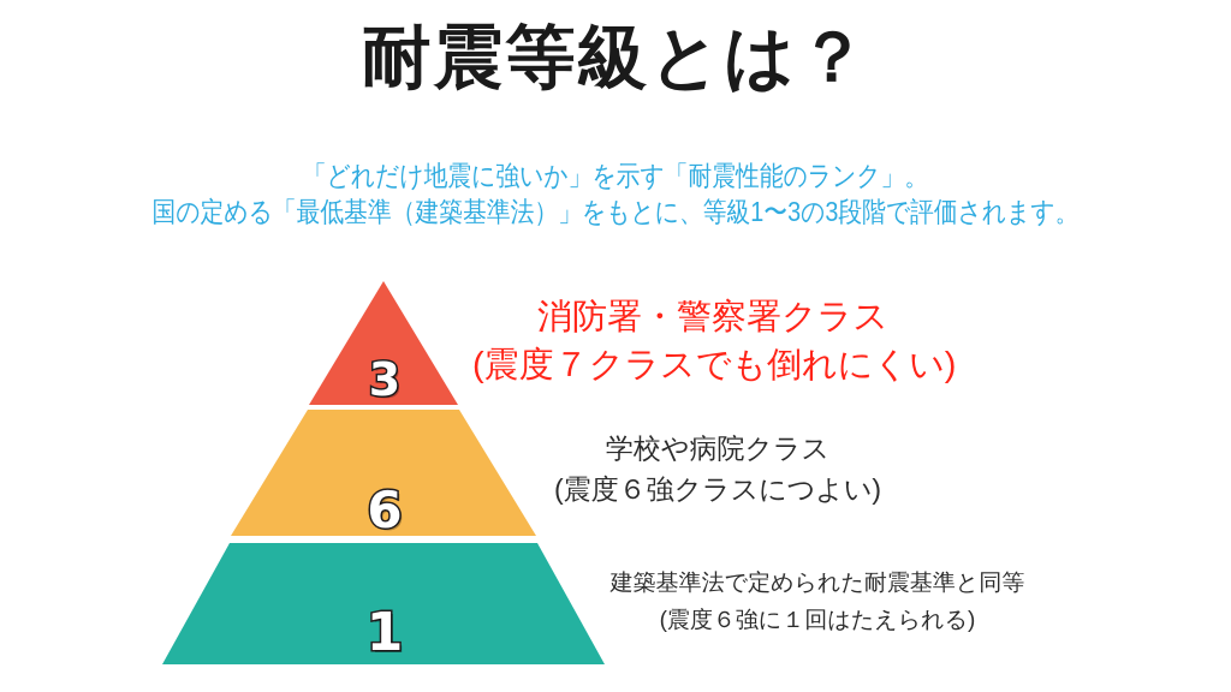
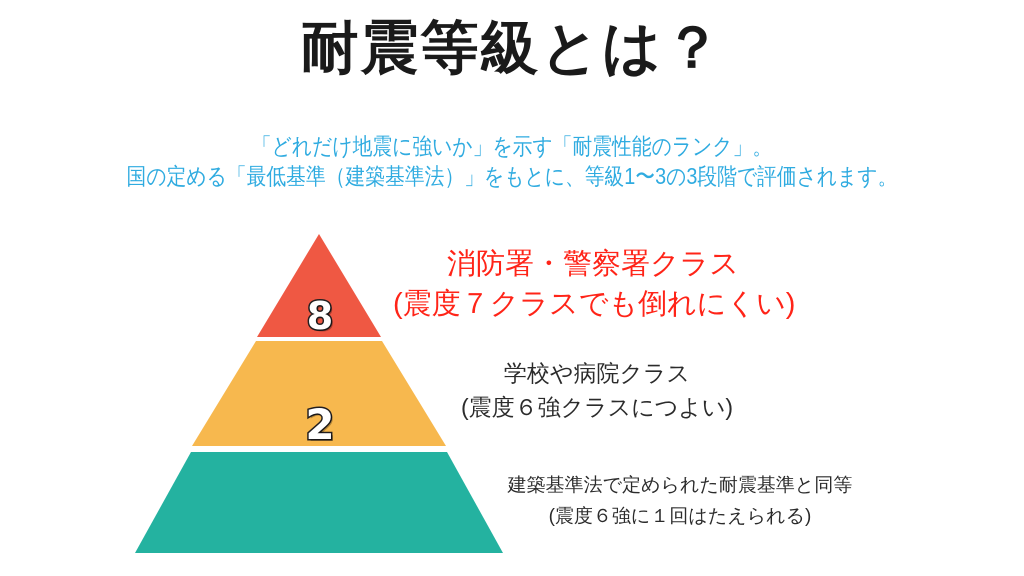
  耐震等級とは？
  「どれだけ地震に強いか」を示す「耐震性能のランク」。
  国の定める「最低基準（建築基準法）」をもとに、等級1〜3の3段階で評価されます。
- 3
+ 8
- 6
+ 2
- 1
  消防署・警察署クラス
  (震度７クラスでも倒れにくい)
  学校や病院クラス
  (震度６強クラスにつよい)
  建築基準法で定められた耐震基準と同等
  (震度６強に１回はたえられる)
